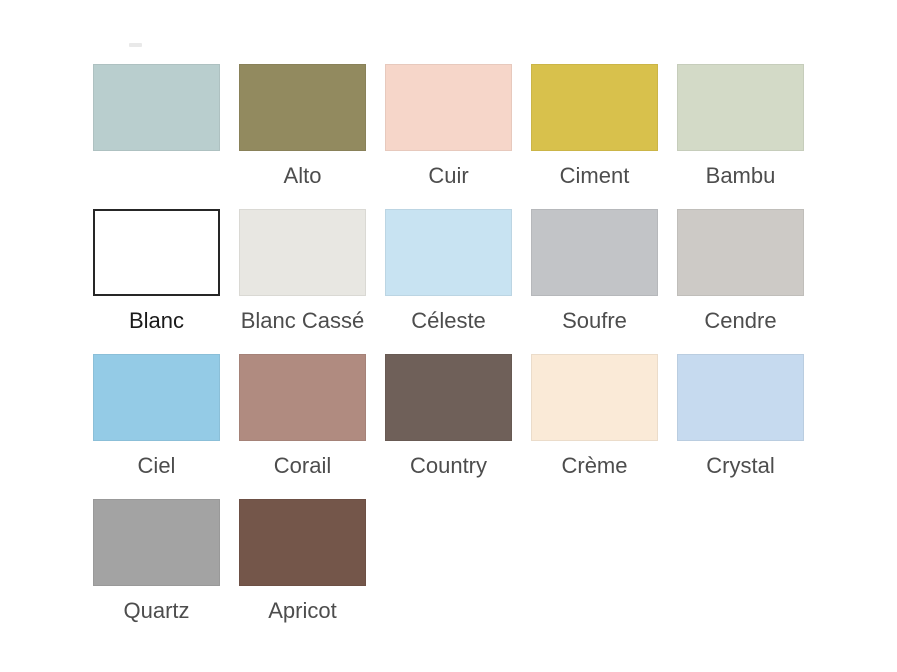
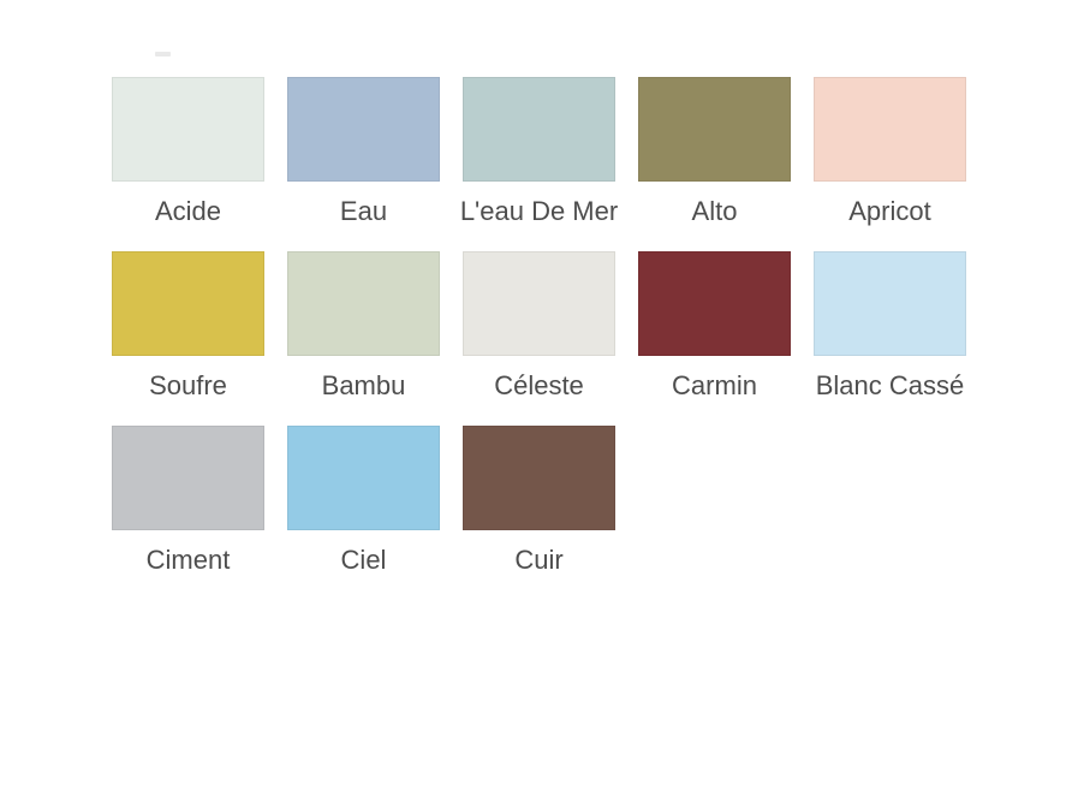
+ Acide
+ Eau
+ L'eau De Mer
  Alto
- Cuir
+ Apricot
- Ciment
+ Soufre
  Bambu
- Blanc
- Blanc Cassé
+ Céleste
+ Carmin
- Céleste
+ Blanc Cassé
- Soufre
+ Ciment
- Cendre
  Ciel
- Corail
- Country
- Crème
- Crystal
- Quartz
- Apricot
+ Cuir
